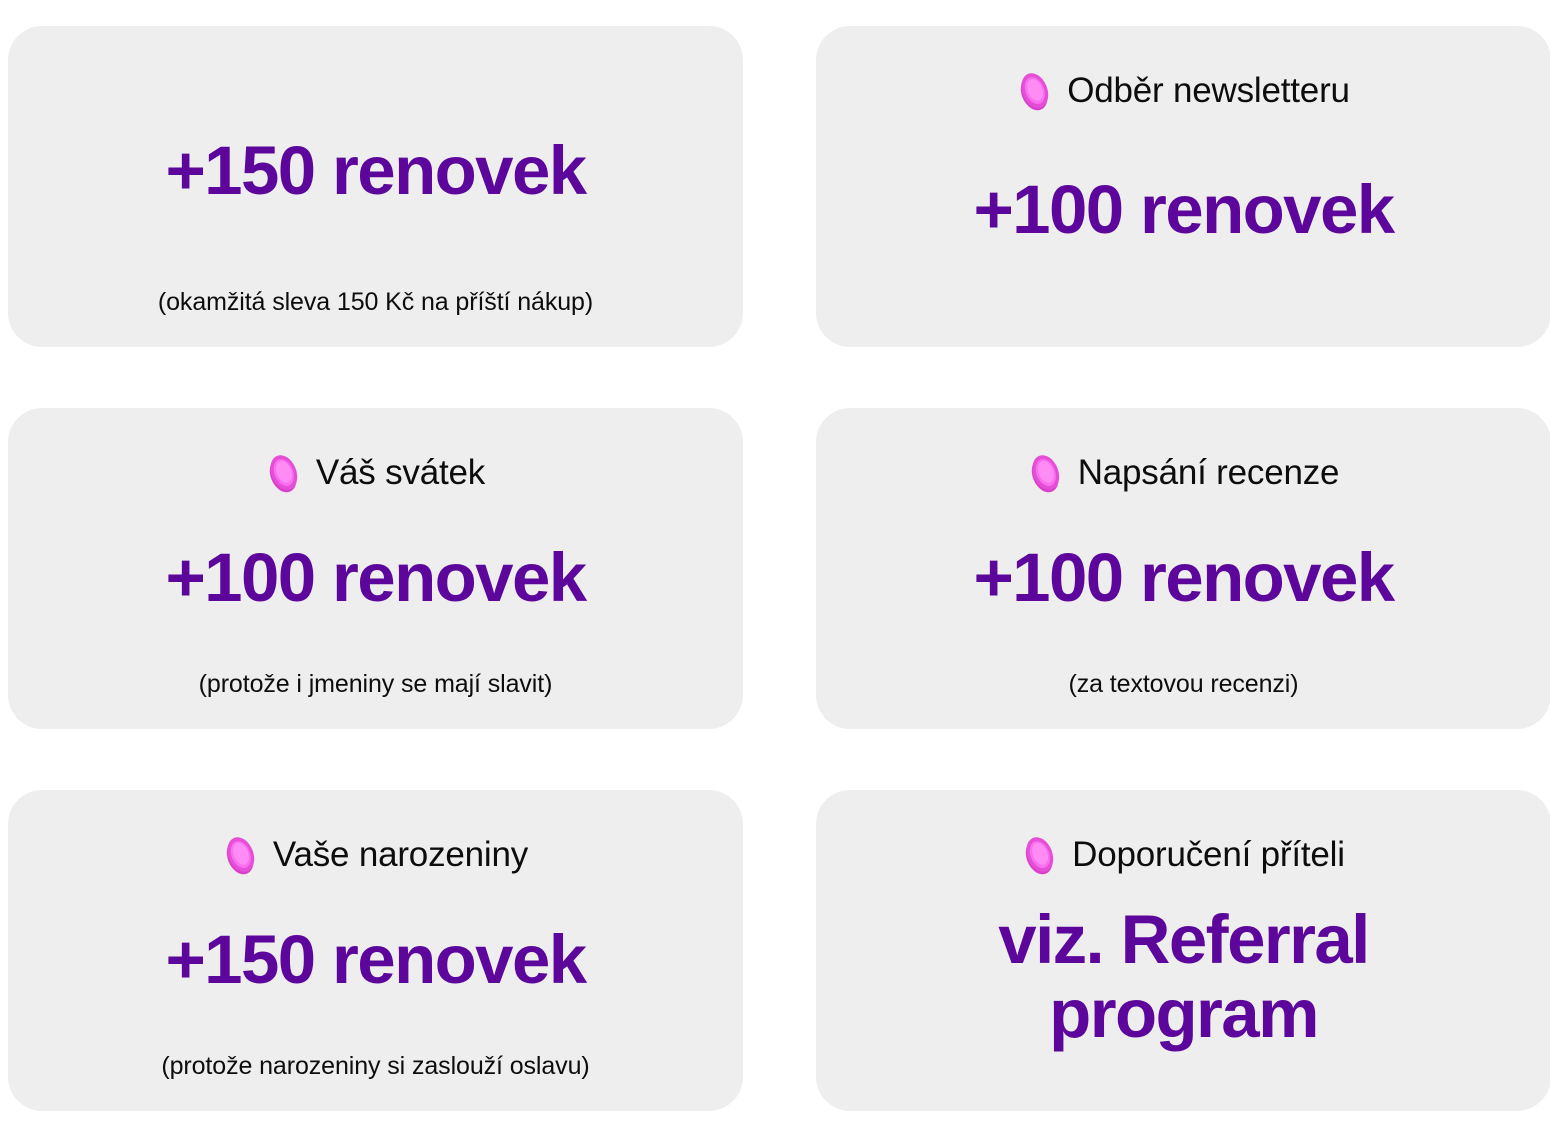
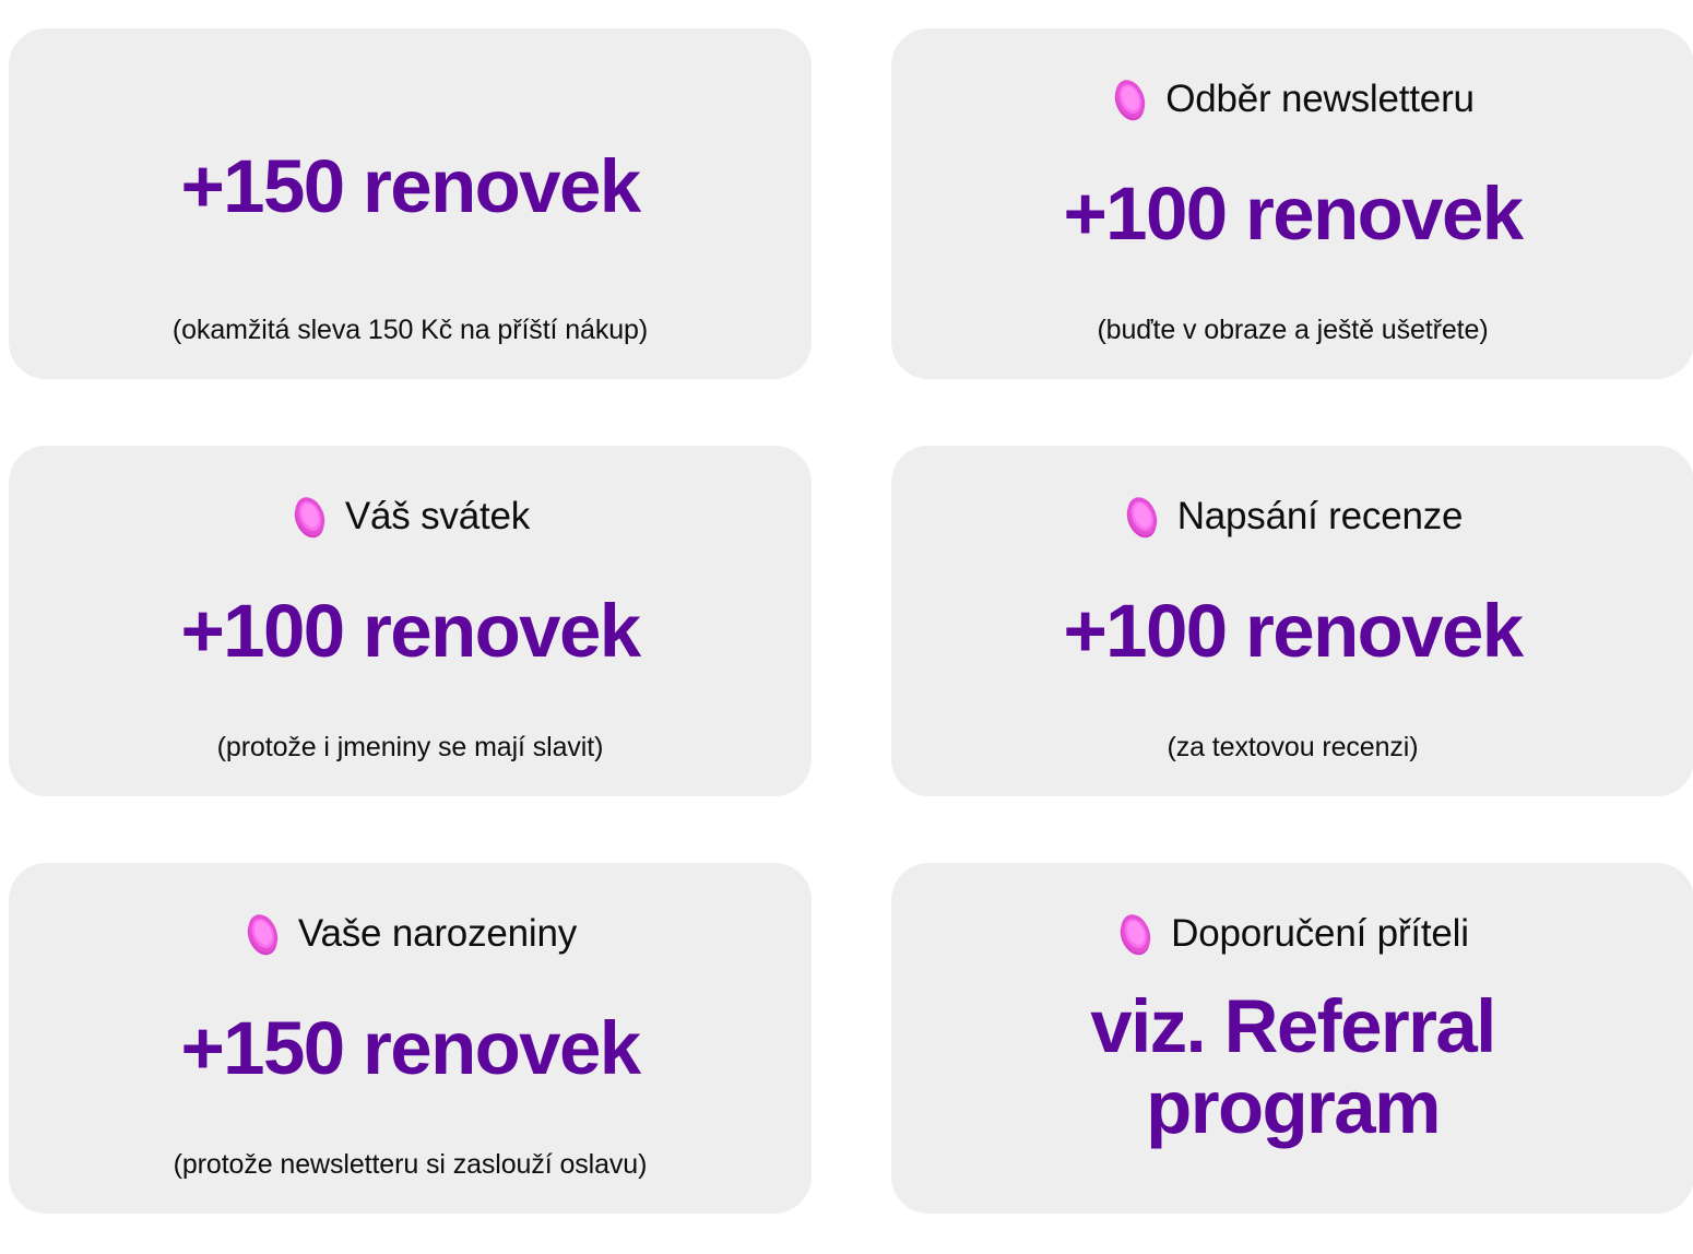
  +150 renovek
  (okamžitá sleva 150 Kč na příští nákup)
  Odběr newsletteru
  +100 renovek
+ (buďte v obraze a ještě ušetřete)
  Váš svátek
  +100 renovek
  (protože i jmeniny se mají slavit)
  Napsání recenze
  +100 renovek
  (za textovou recenzi)
  Vaše narozeniny
  +150 renovek
- (protože narozeniny si zaslouží oslavu)
+ (protože newsletteru si zaslouží oslavu)
  Doporučení příteli
  viz. Referral program
